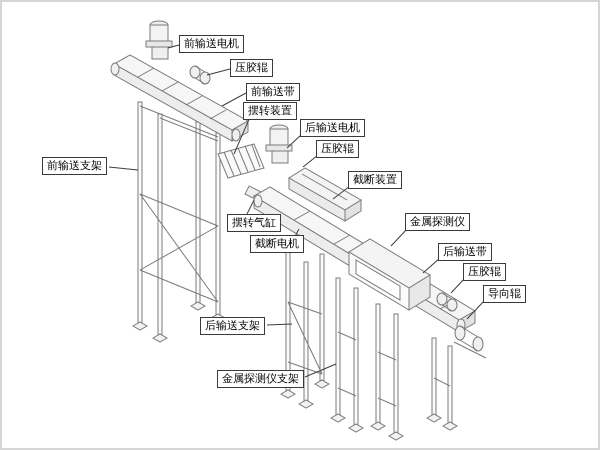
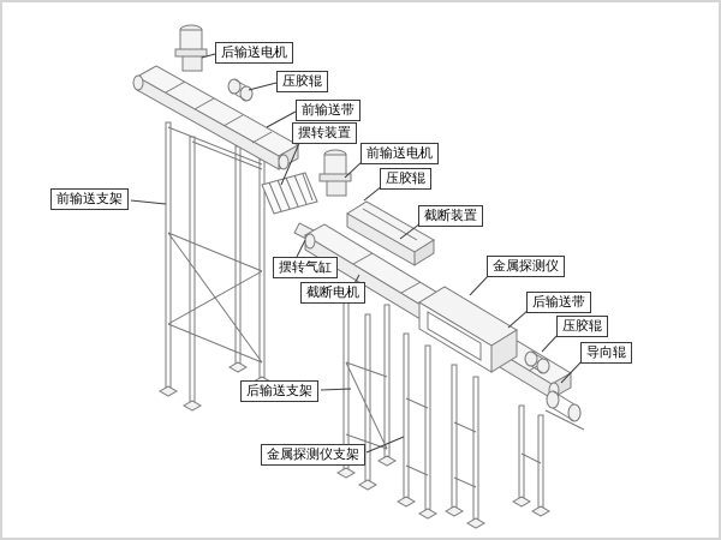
- 前输送电机
+ 后输送电机
  压胶辊
  前输送带
  摆转装置
- 后输送电机
+ 前输送电机
  压胶辊
  截断装置
  金属探测仪
  后输送带
  压胶辊
  导向辊
  前输送支架
  摆转气缸
  截断电机
  后输送支架
  金属探测仪支架
